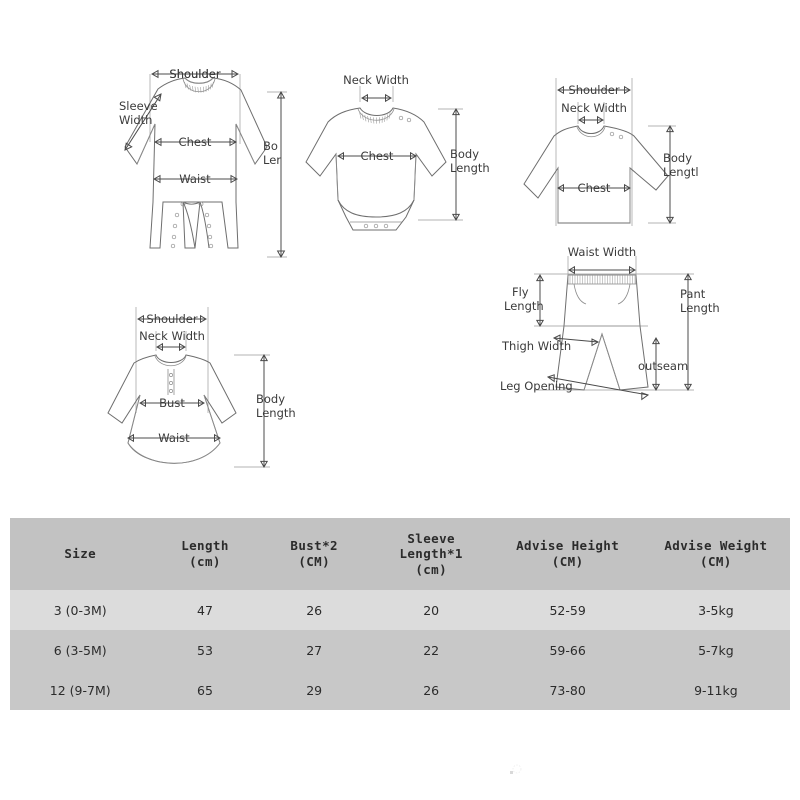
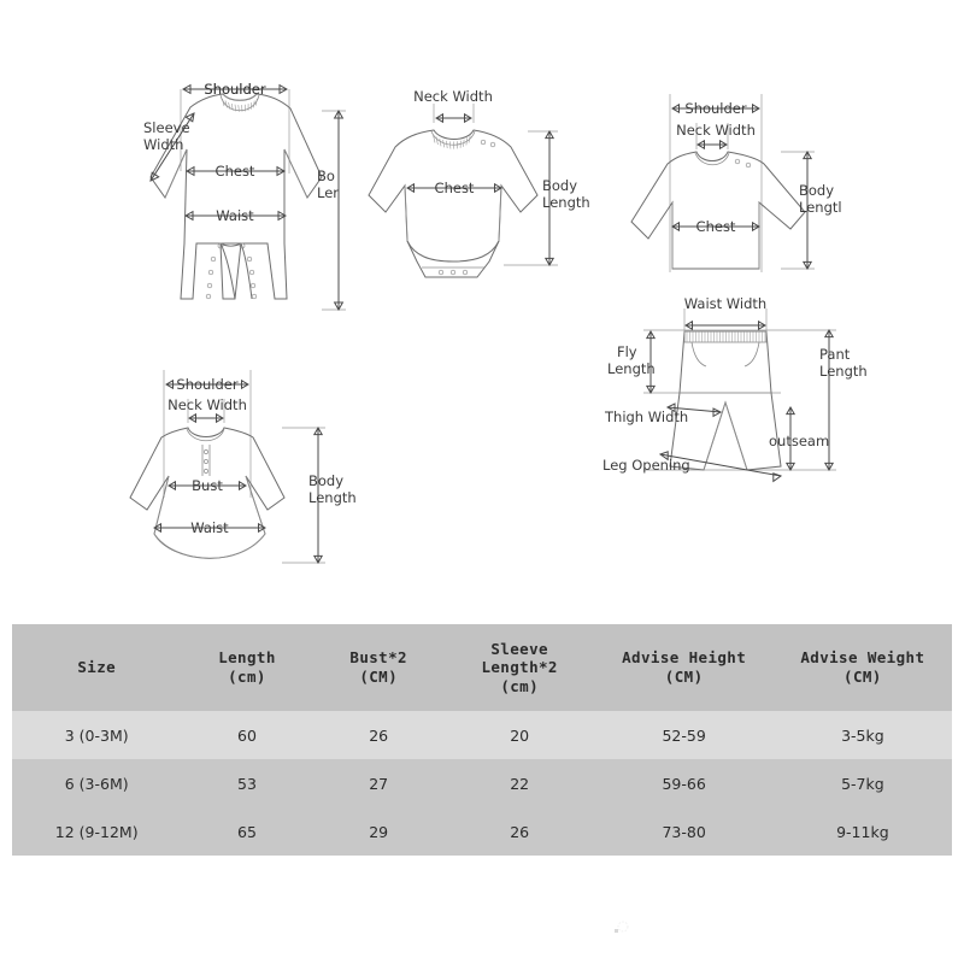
  Shoulder
  Sleeve
  Width
  Chest
  Waist
  Bo
  Ler
  Neck Width
  Chest
  Body
  Length
  Shoulder
  Neck Width
  Chest
  Body
  Lengtl
  Waist Width
  Fly
  Length
  Pant
  Length
  Thigh Width
  outseam
  Leg Opening
  Shoulder
  Neck Width
  Bust
  Waist
  Body
  Length
- Size	Length (cm)	Bust*2 (CM)	Sleeve Length*1 (cm)	Advise Height (CM)	Advise Weight (CM)
+ Size	Length (cm)	Bust*2 (CM)	Sleeve Length*2 (cm)	Advise Height (CM)	Advise Weight (CM)
- 3 (0-3M)	47	26	20	52-59	3-5kg
+ 3 (0-3M)	60	26	20	52-59	3-5kg
- 6 (3-5M)	53	27	22	59-66	5-7kg
+ 6 (3-6M)	53	27	22	59-66	5-7kg
- 12 (9-7M)	65	29	26	73-80	9-11kg
+ 12 (9-12M)	65	29	26	73-80	9-11kg
